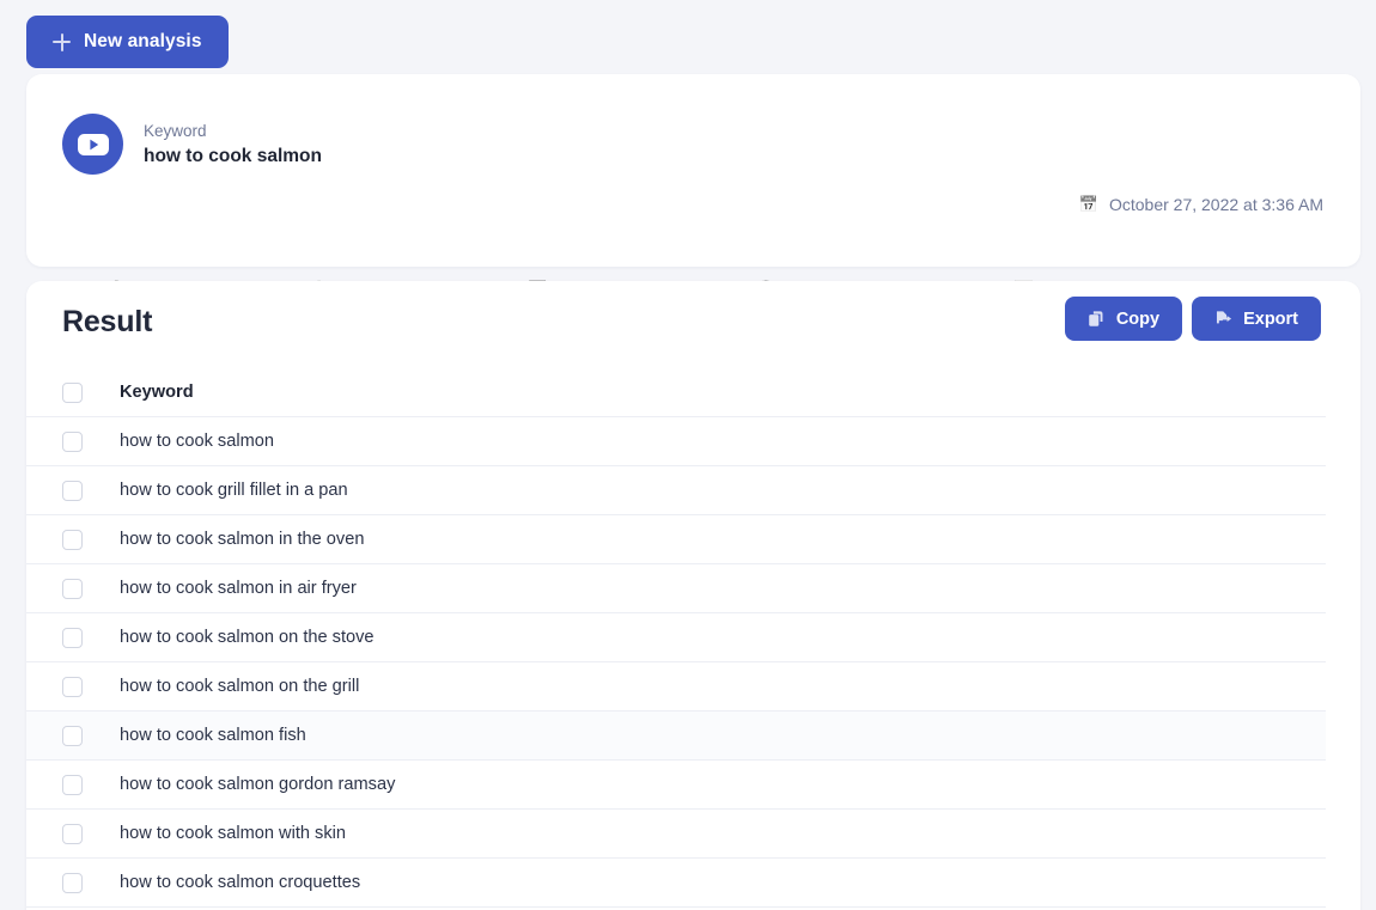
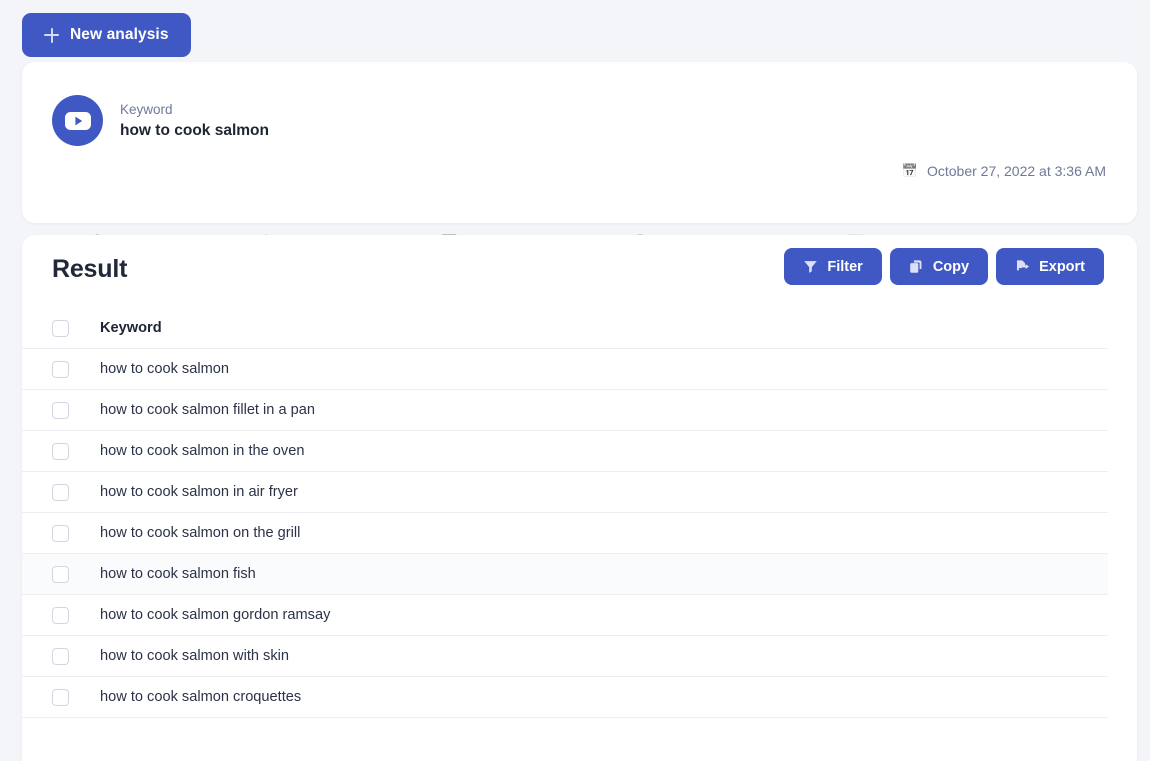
  New analysis
  Keyword
  how to cook salmon
  📅
  October 27, 2022 at 3:36 AM
  Result
+ Filter
  Copy
  Export
  Keyword
  how to cook salmon
- how to cook grill fillet in a pan
+ how to cook salmon fillet in a pan
  how to cook salmon in the oven
  how to cook salmon in air fryer
- how to cook salmon on the stove
  how to cook salmon on the grill
  how to cook salmon fish
  how to cook salmon gordon ramsay
  how to cook salmon with skin
  how to cook salmon croquettes
